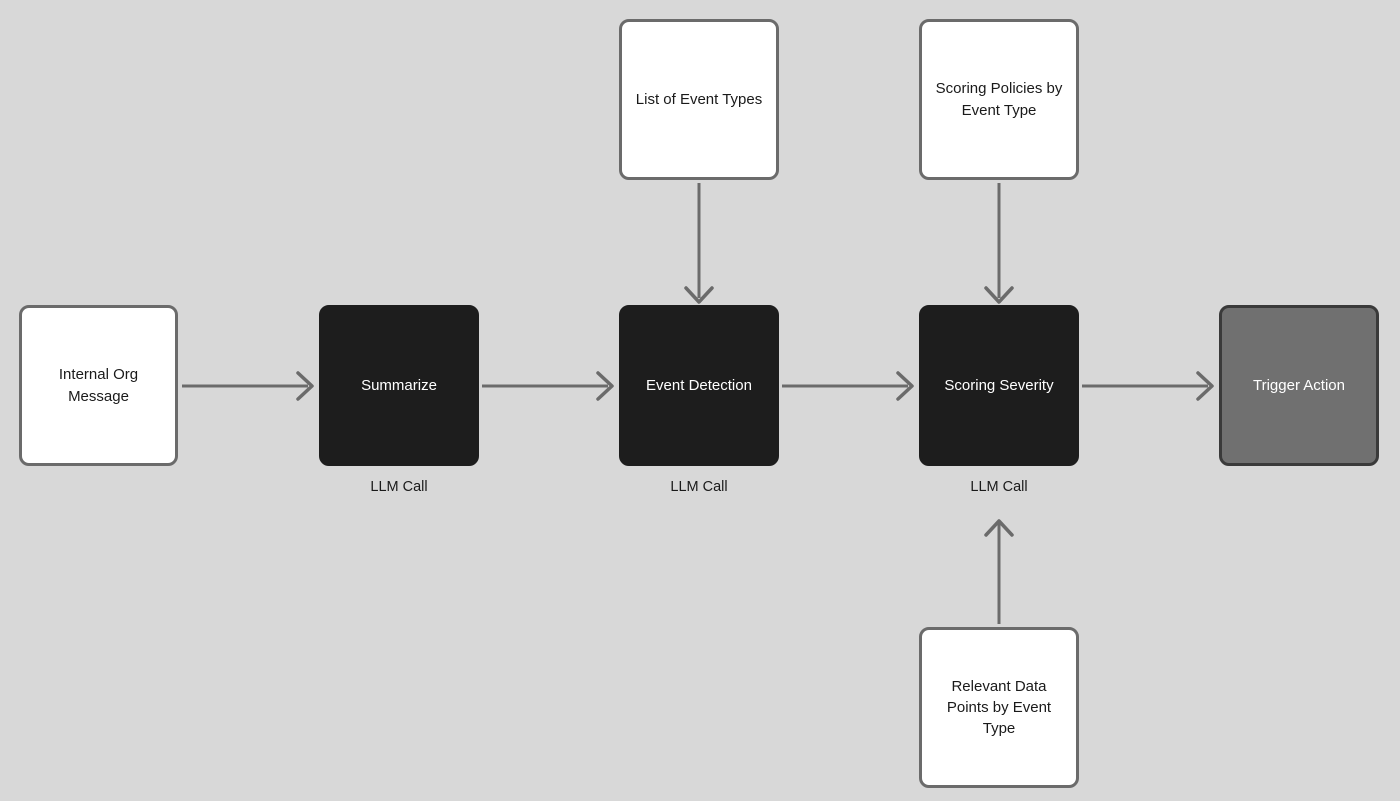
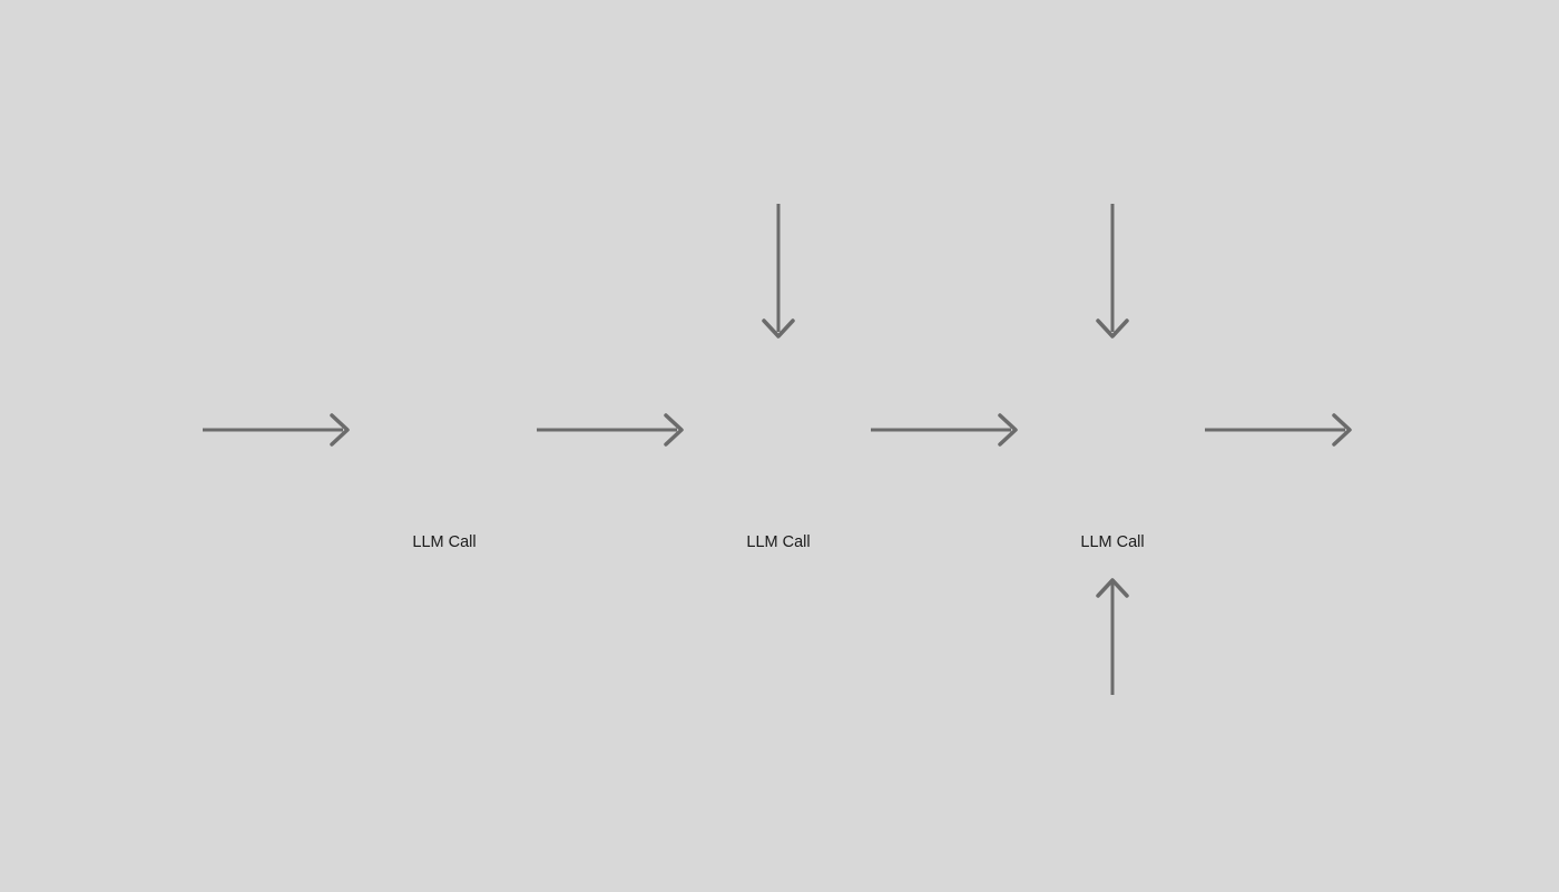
- Internal Org
- Message
- Summarize
- Event Detection
- Scoring Severity
- Trigger Action
- List of Event Types
- Scoring Policies by
- Event Type
- Relevant Data
- Points by Event
- Type
  LLM Call
  LLM Call
  LLM Call
